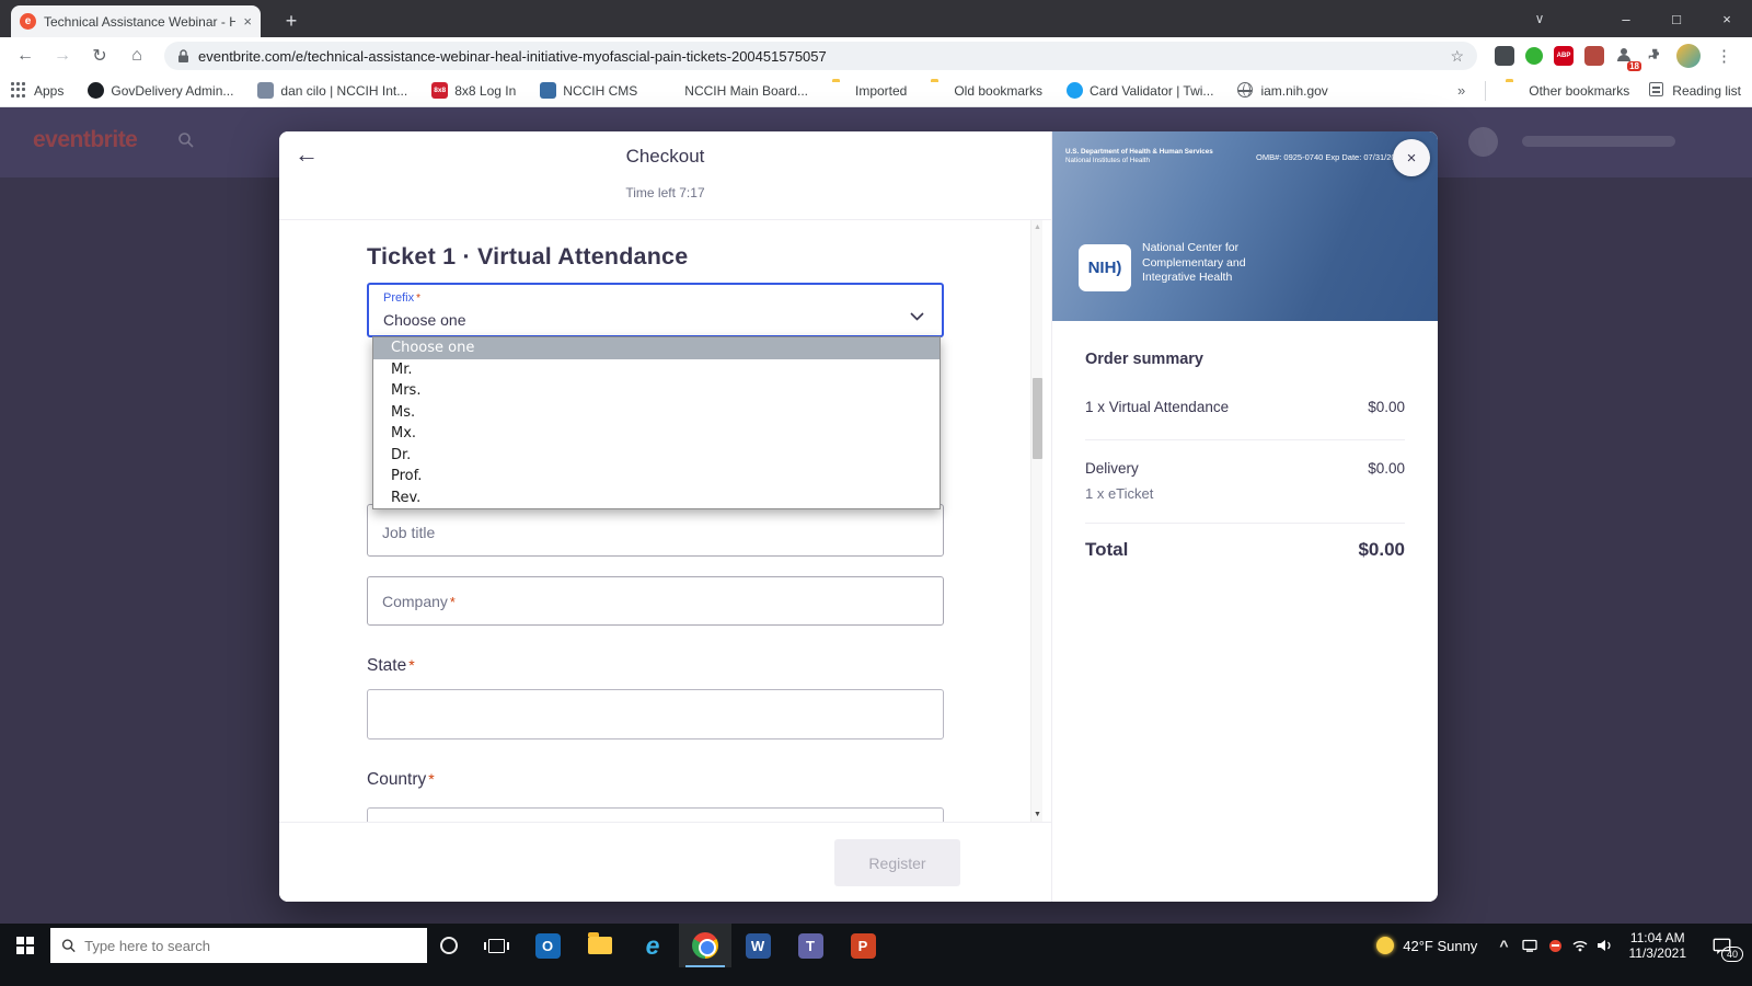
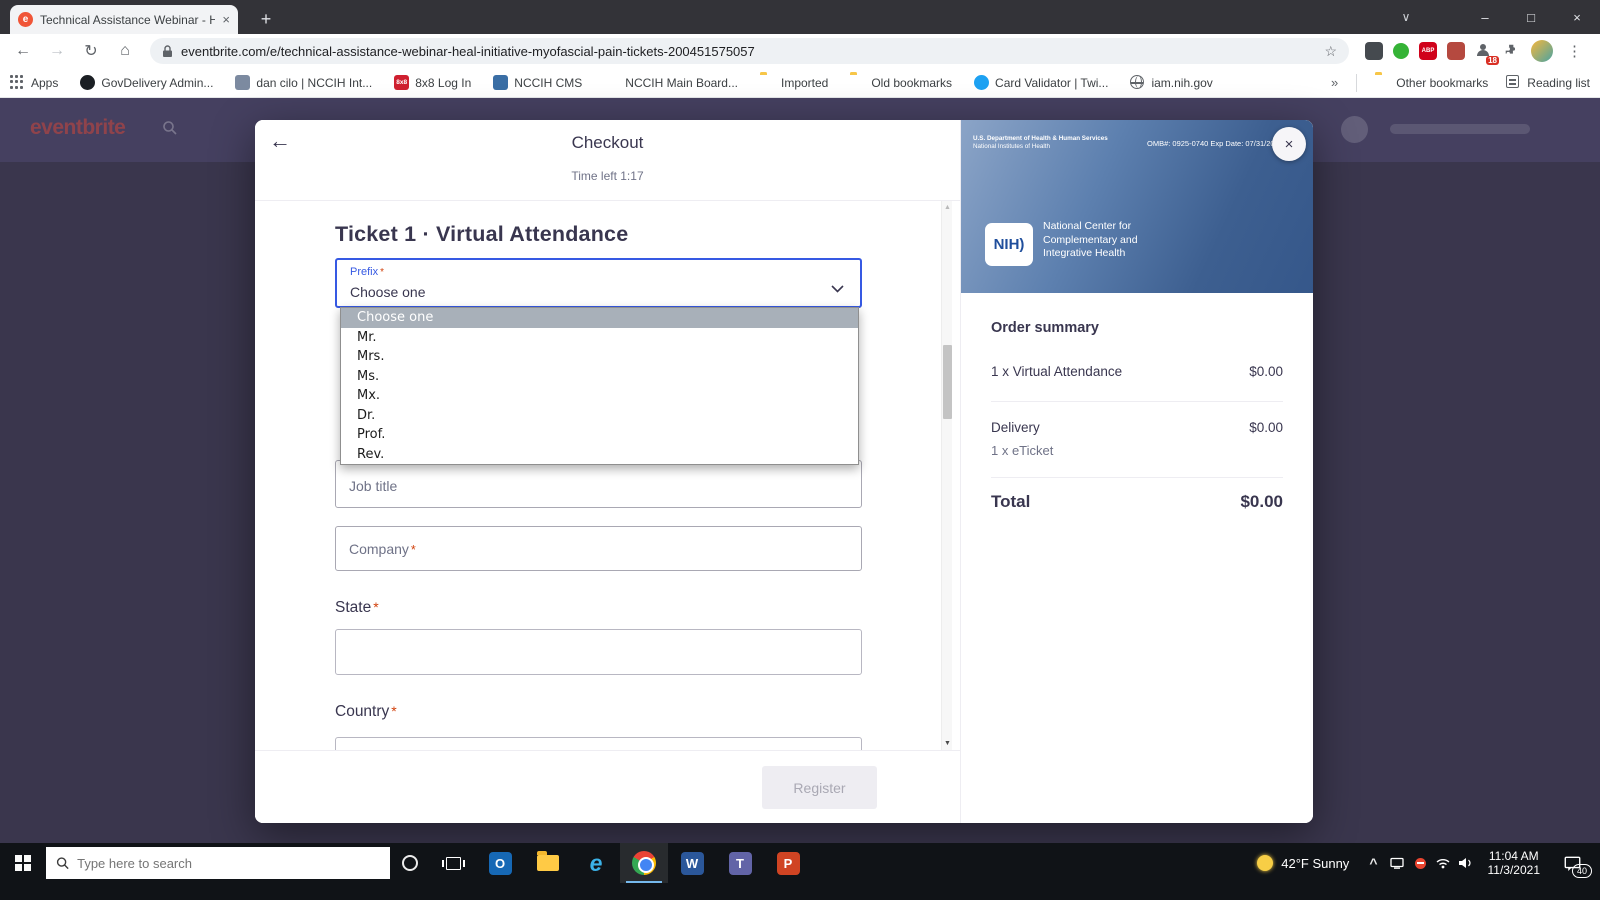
  e
  Technical Assistance Webinar - H
  ×
  +
  ∨
  –
  □
  ×
  ←
  →
  ↻
  ⌂
  eventbrite.com/e/technical-assistance-webinar-heal-initiative-myofascial-pain-tickets-200451575057
  ☆
  18
  ⋮
  Apps
  GovDelivery Admin...
  dan cilo | NCCIH Int...
  8x8 Log In
  NCCIH CMS
  NCCIH Main Board...
  Imported
  Old bookmarks
  Card Validator | Twi...
  iam.nih.gov
  »
  Other bookmarks
  Reading list
  eventbrite
  ←
  Checkout
- Time left 7:17
+ Time left 1:17
  Ticket 1 · Virtual Attendance
  Prefix *
  Choose one
  Job title
  Choose one
  Mr.
  Mrs.
  Ms.
  Mx.
  Dr.
  Prof.
  Rev.
  Company *
  State *
  Country *
  Register
  OMB#: 0925-0740 Exp Date: 07/31/2
  NIH)
  National Center for
  Complementary and
  Integrative Health
  ×
  Order summary
  1 x Virtual Attendance
  $0.00
  Delivery
  $0.00
  1 x eTicket
  Total
  $0.00
  Type here to search
  O
  e
  W
  T
  P
  42°F Sunny
  ^
  11:04 AM
  11/3/2021
  40
